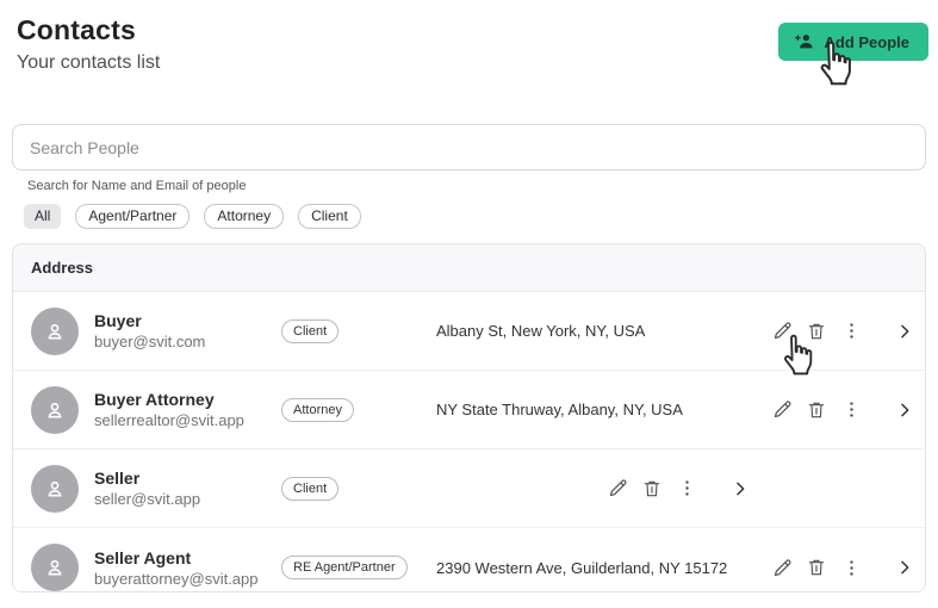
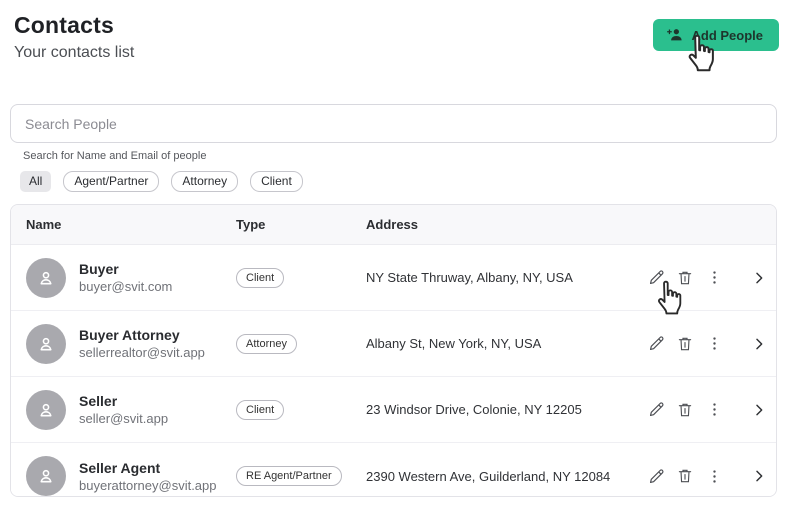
  Contacts
  Your contacts list
  dd People
  Search People
  Search for Name and Email of people
  All
  Agent/Partner
  Attorney
  Client
+ Name
+ Type
  Address
  Buyer
  buyer@svit.com
  Client
- Albany St, New York, NY, USA
+ NY State Thruway, Albany, NY, USA
  Buyer Attorney
  sellerrealtor@svit.app
  Attorney
- NY State Thruway, Albany, NY, USA
+ Albany St, New York, NY, USA
  Seller
  seller@svit.app
  Client
+ 23 Windsor Drive, Colonie, NY 12205
  Seller Agent
  buyerattorney@svit.app
  RE Agent/Partner
- 2390 Western Ave, Guilderland, NY 15172
+ 2390 Western Ave, Guilderland, NY 12084
